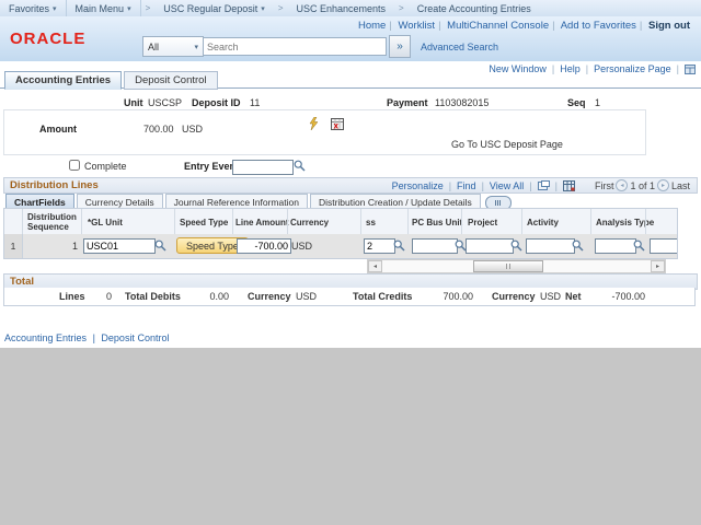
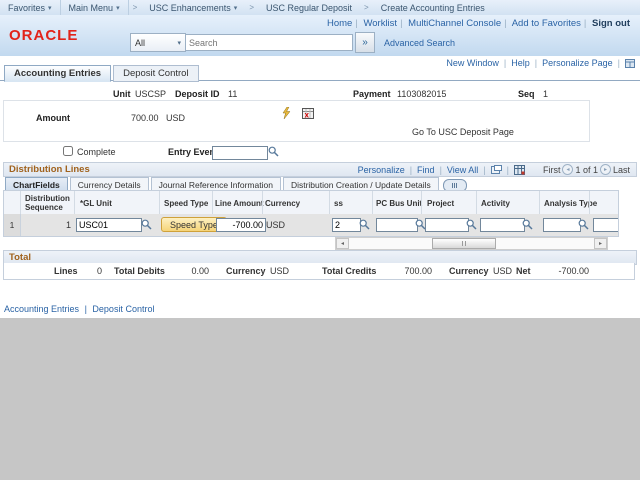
  Favorites
  Main Menu
  >
- USC Regular Deposit
+ USC Enhancements
  >
- USC Enhancements
+ USC Regular Deposit
  >
  Create Accounting Entries
  ORACLE
  Home | Worklist | MultiChannel Console | Add to Favorites | Sign out
  All
  Search
  »
  Advanced Search
  New Window
  |
  Help
  |
  Personalize Page
  |
  Accounting Entries
  Deposit Control
  Unit
  USCSP
  Deposit ID
  11
  Payment
  1103082015
  Seq
  1
  Amount
  700.00
  USD
  x
  Go To USC Deposit Page
  Complete
  Entry Eve
  Distribution Lines
  Personalize
  |
  Find
  |
  View All
  |
  |
  First
  1 of 1
  Last
  ChartFields
  Currency Details
  Journal Reference Information
  Distribution Creation / Update Details
  Distribution Sequence
  *GL Unit
  Speed Type
  Line Amoun
  Currency
  ss
  PC Bus Uni
  Project
  Activity
  Analysis Type
  1
  1
  USC01
  Speed Typ
  -700.00
  USD
  2
  Total
  Lines
  0
  Total Debits
  0.00
  Currency
  USD
  Total Credits
  700.00
  Currency
  USD
  Net
  -700.00
  Accounting Entries | Deposit Control
